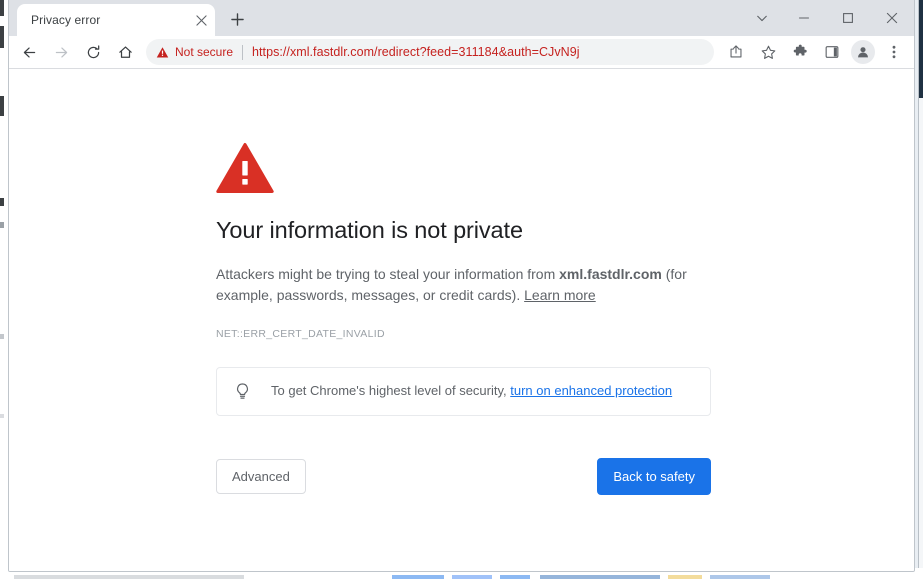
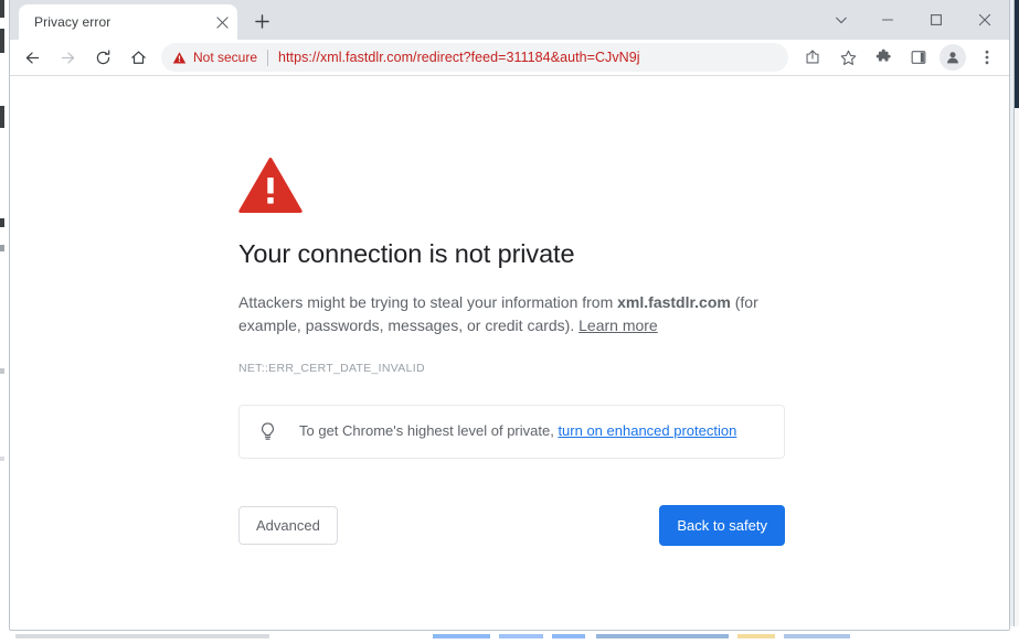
  Privacy error
  Not secure
  https://xml.fastdlr.com/redirect?feed=311184&auth=CJvN9j
- Your information is not private
+ Your connection is not private
  Attackers might be trying to steal your information from xml.fastdlr.com (for example, passwords, messages, or credit cards). Learn more
  NET::ERR_CERT_DATE_INVALID
- To get Chrome's highest level of security, turn on enhanced protection
+ To get Chrome's highest level of private, turn on enhanced protection
  Advanced
  Back to safety
